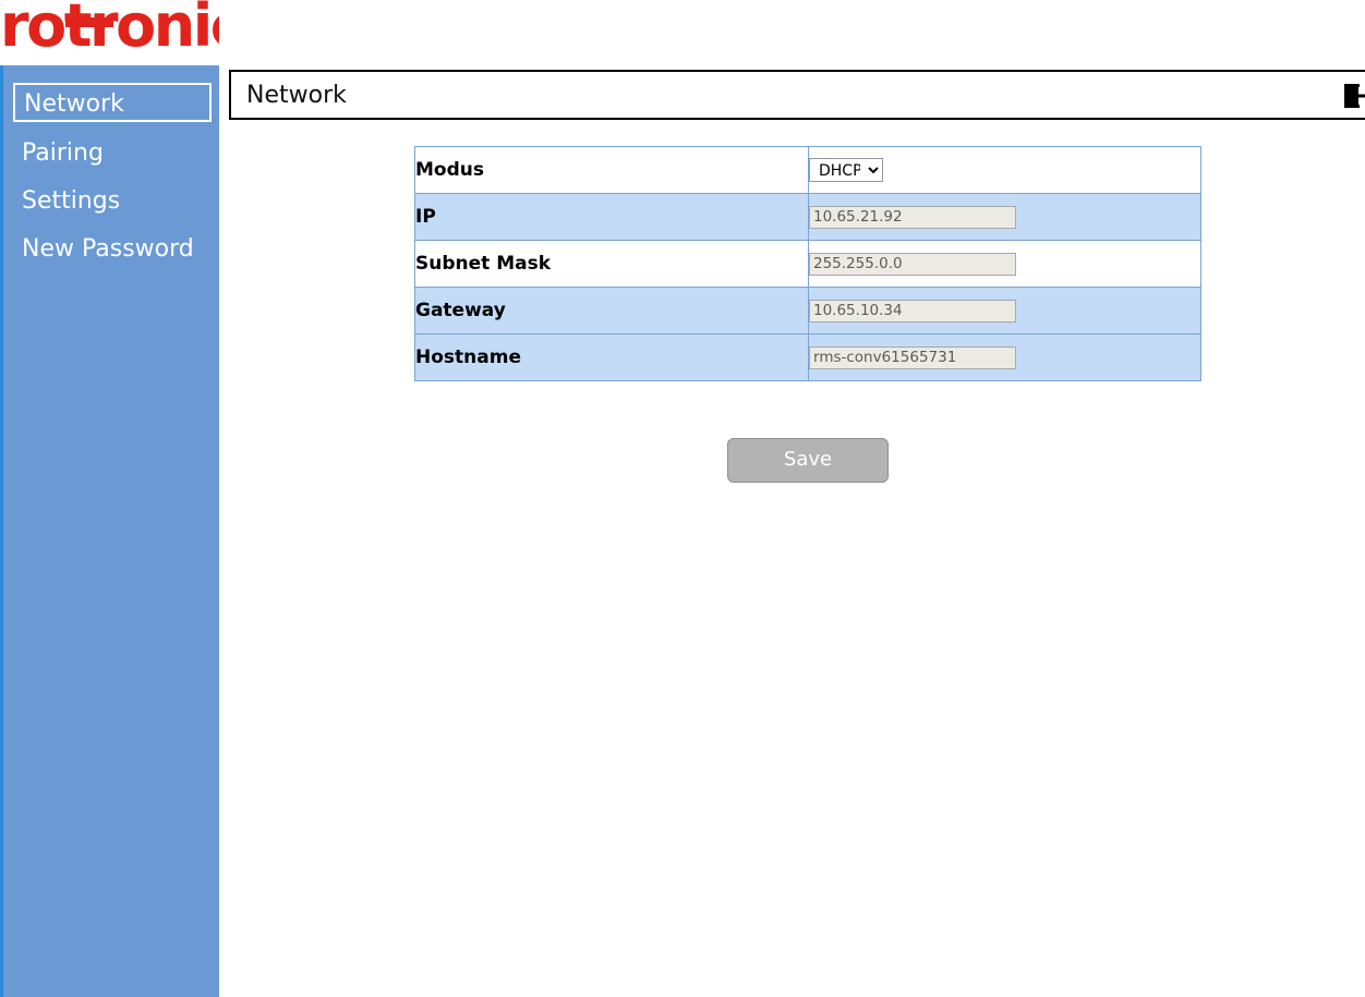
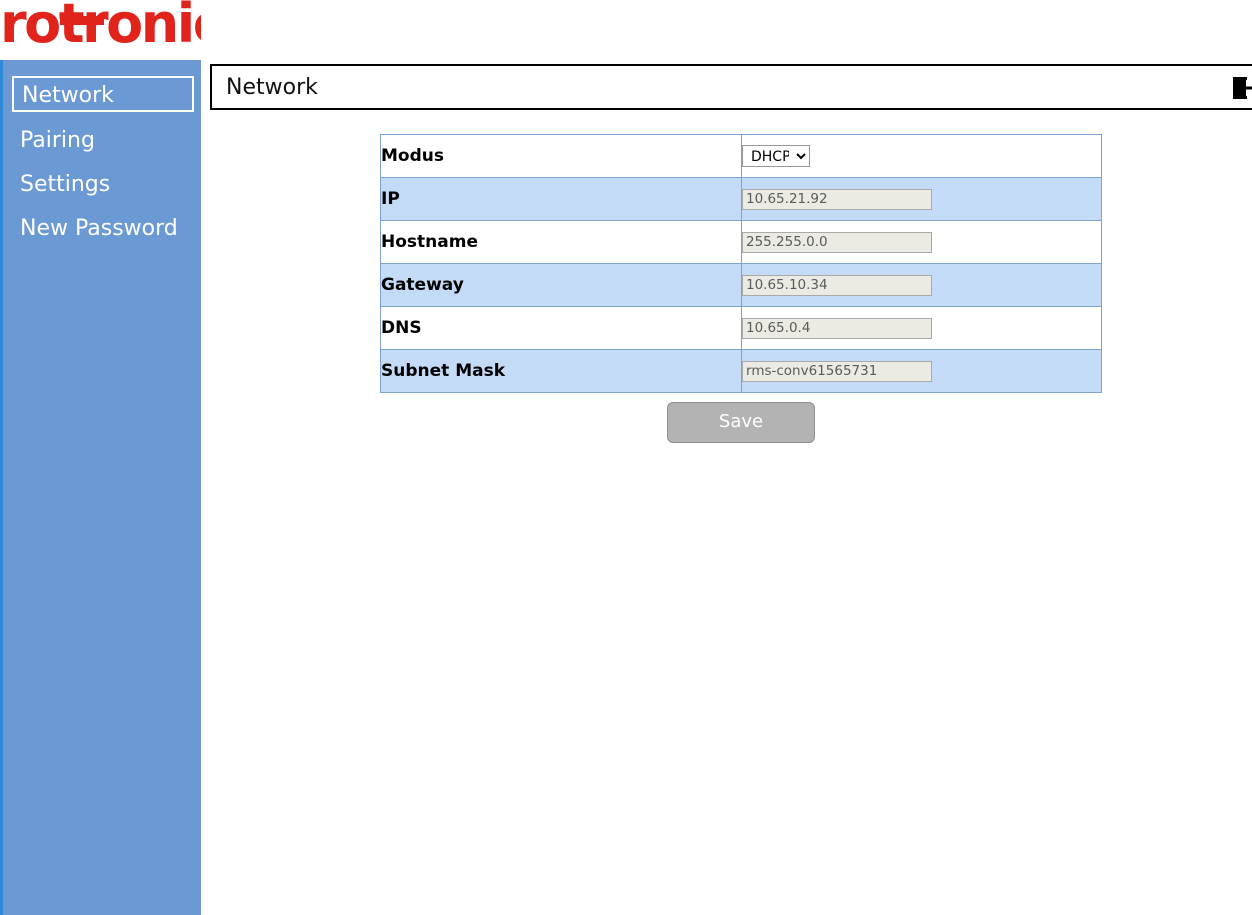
  Network
  Pairing
  Settings
  New Password
  Network
  Modus	DHCP
  IP	10.65.21.92
- Subnet Mask	255.255.0.0
+ Hostname	255.255.0.0
  Gateway	10.65.10.34
+ DNS	10.65.0.4
- Hostname	rms-conv61565731
+ Subnet Mask	rms-conv61565731
  Save
